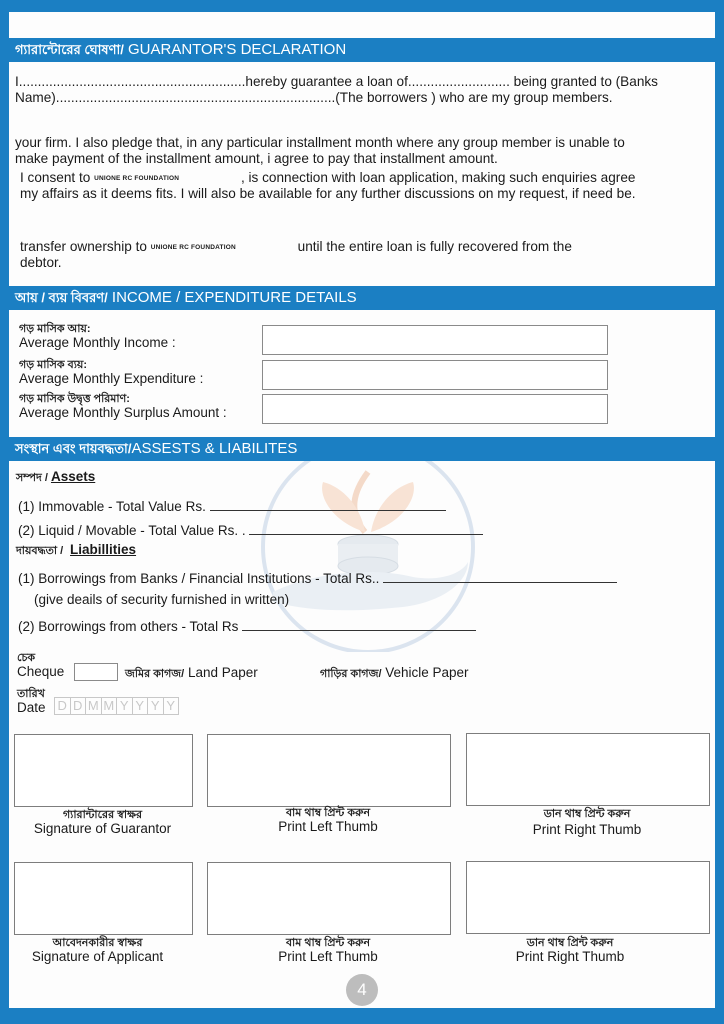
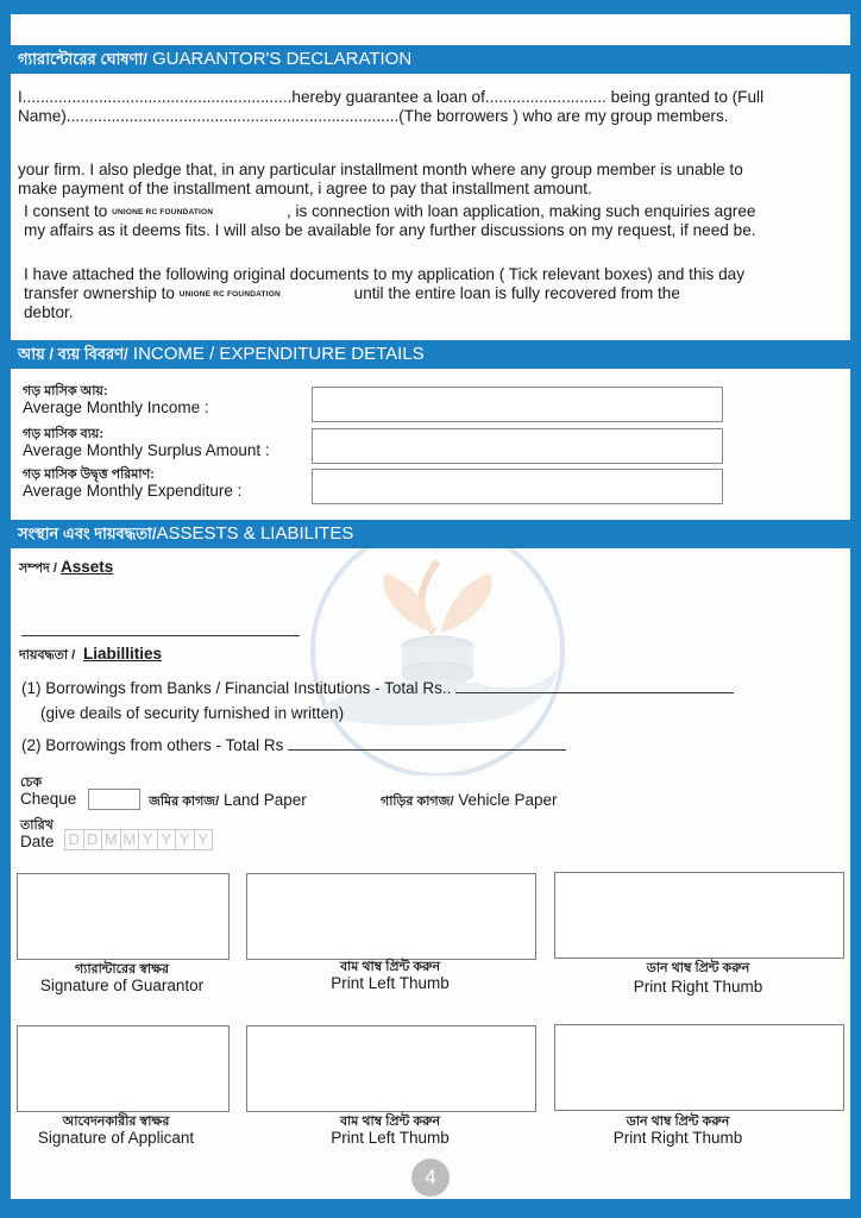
  গ্যারান্টোরের ঘোষণা/ GUARANTOR'S DECLARATION
- I............................................................hereby guarantee a loan of........................... being granted to (Banks
+ I............................................................hereby guarantee a loan of........................... being granted to (Full
  Name)..........................................................................(The borrowers ) who are my group members.
  your firm. I also pledge that, in any particular installment month where any group member is unable to
  make payment of the installment amount, i agree to pay that installment amount.
  I consent to , is connection with loan application, making such enquiries agree
  my affairs as it deems fits. I will also be available for any further discussions on my request, if need be.
+ I have attached the following original documents to my application ( Tick relevant boxes) and this day
  transfer ownership to until the entire loan is fully recovered from the
  debtor.
  আয় / ব্যয় বিবরণ/ INCOME / EXPENDITURE DETAILS
  গড় মাসিক আয়:
  Average Monthly Income :
  গড় মাসিক ব্যয়:
- Average Monthly Expenditure :
+ Average Monthly Surplus Amount :
  গড় মাসিক উদ্বৃত্ত পরিমাণ:
- Average Monthly Surplus Amount :
+ Average Monthly Expenditure :
  সংস্থান এবং দায়বদ্ধতা/ASSESTS & LIABILITES
  সম্পদ / Assets
- (1) Immovable - Total Value Rs.
- (2) Liquid / Movable - Total Value Rs. .
  দায়বদ্ধতা / Liabillities
  (1) Borrowings from Banks / Financial Institutions - Total Rs..
  (give deails of security furnished in written)
  (2) Borrowings from others - Total Rs
  চেক
  Cheque
  জমির কাগজ/ Land Paper
  গাড়ির কাগজ/ Vehicle Paper
  তারিখ
  Date
  D
  D
  M
  M
  Y
  Y
  Y
  Y
  গ্যারান্টারের স্বাক্ষর
  Signature of Guarantor
  বাম থাম্ব প্রিন্ট করুন
  Print Left Thumb
  ডান থাম্ব প্রিন্ট করুন
  Print Right Thumb
  আবেদনকারীর স্বাক্ষর
  Signature of Applicant
  বাম থাম্ব প্রিন্ট করুন
  Print Left Thumb
  ডান থাম্ব প্রিন্ট করুন
  Print Right Thumb
  4
